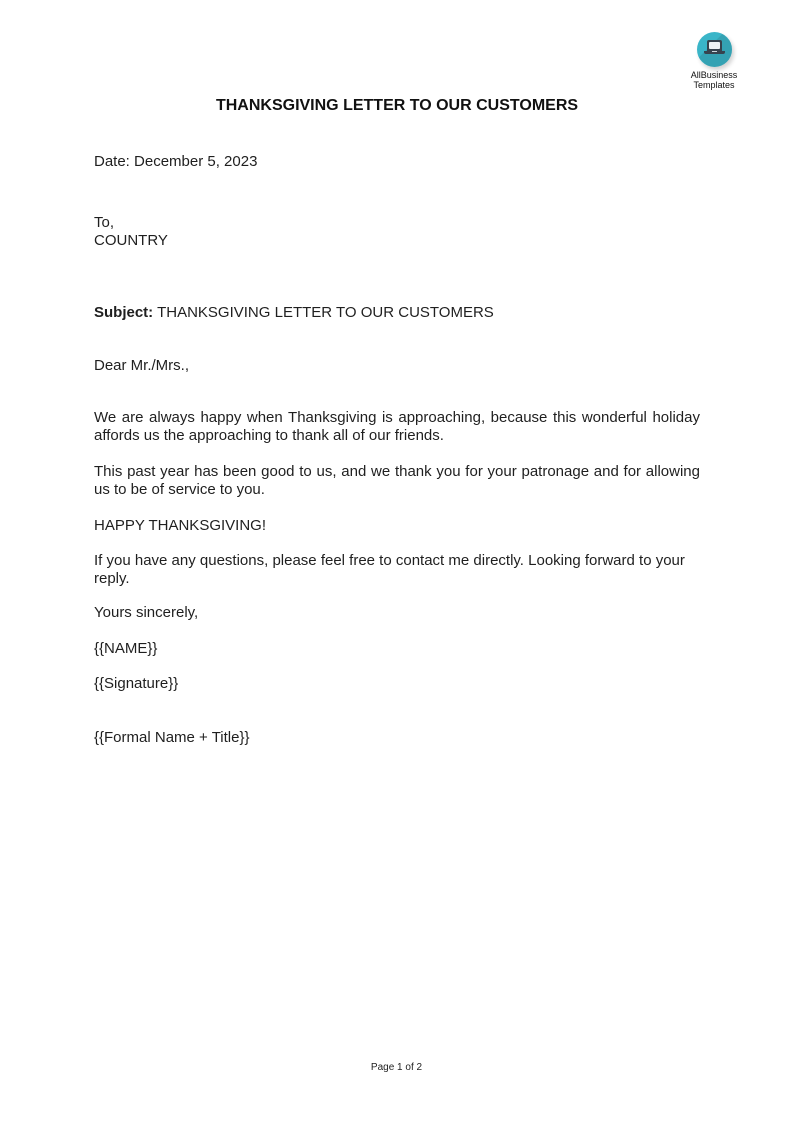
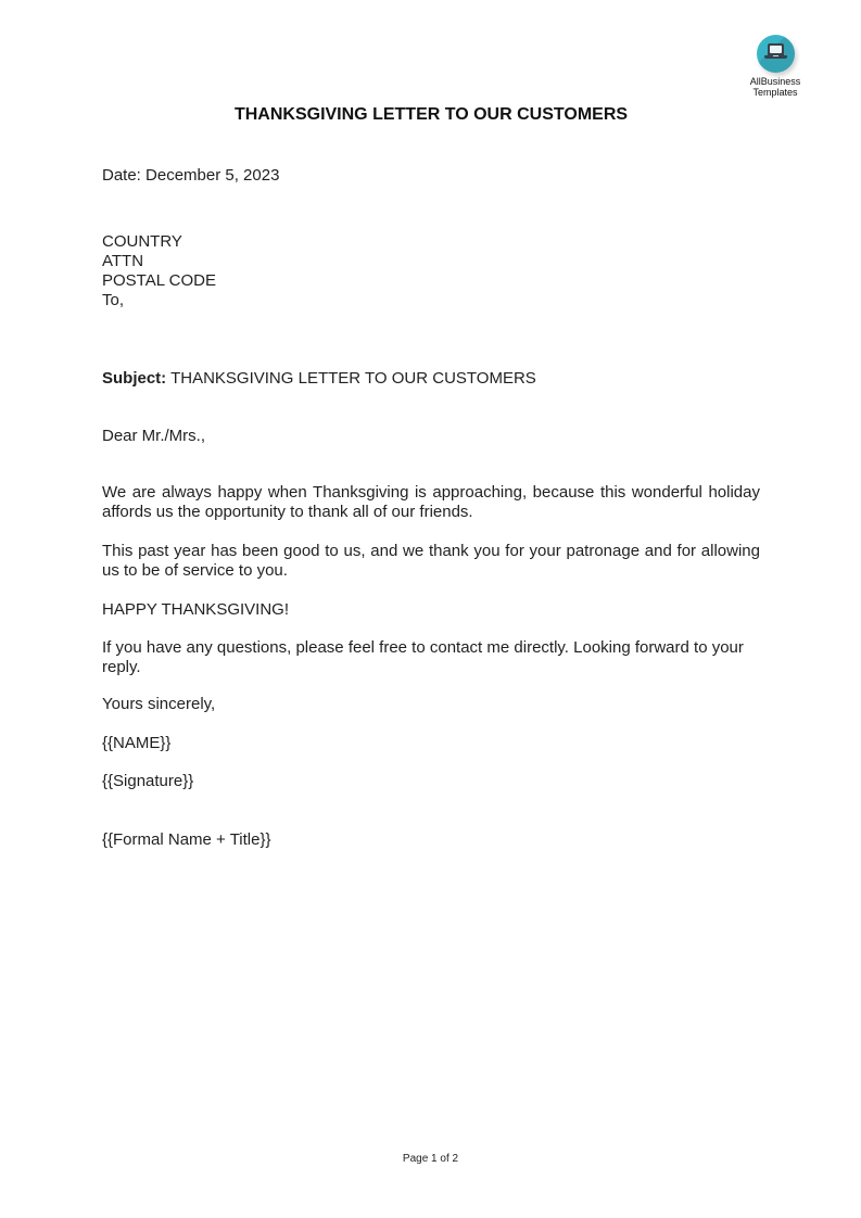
  AllBusiness
  Templates
  THANKSGIVING LETTER TO OUR CUSTOMERS
  Date: December 5, 2023
- To,
+ COUNTRY
+ ATTN
+ POSTAL CODE
- COUNTRY
+ To,
  Subject: THANKSGIVING LETTER TO OUR CUSTOMERS
  Dear Mr./Mrs.,
- We are always happy when Thanksgiving is approaching, because this wonderful holiday affords us the approaching to thank all of our friends.
+ We are always happy when Thanksgiving is approaching, because this wonderful holiday affords us the opportunity to thank all of our friends.
  This past year has been good to us, and we thank you for your patronage and for allowing us to be of service to you.
  HAPPY THANKSGIVING!
  If you have any questions, please feel free to contact me directly. Looking forward to your reply.
  Yours sincerely,
  {{NAME}}
  {{Signature}}
  {{Formal Name + Title}}
  Page 1 of 2
